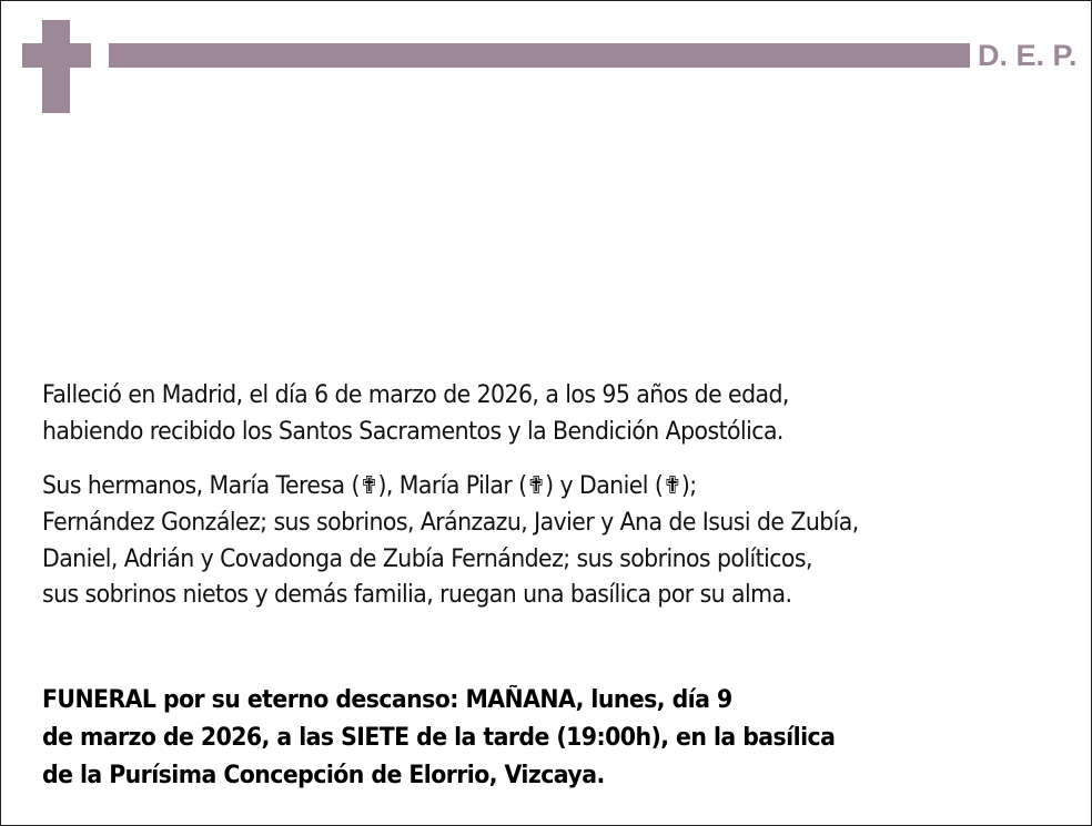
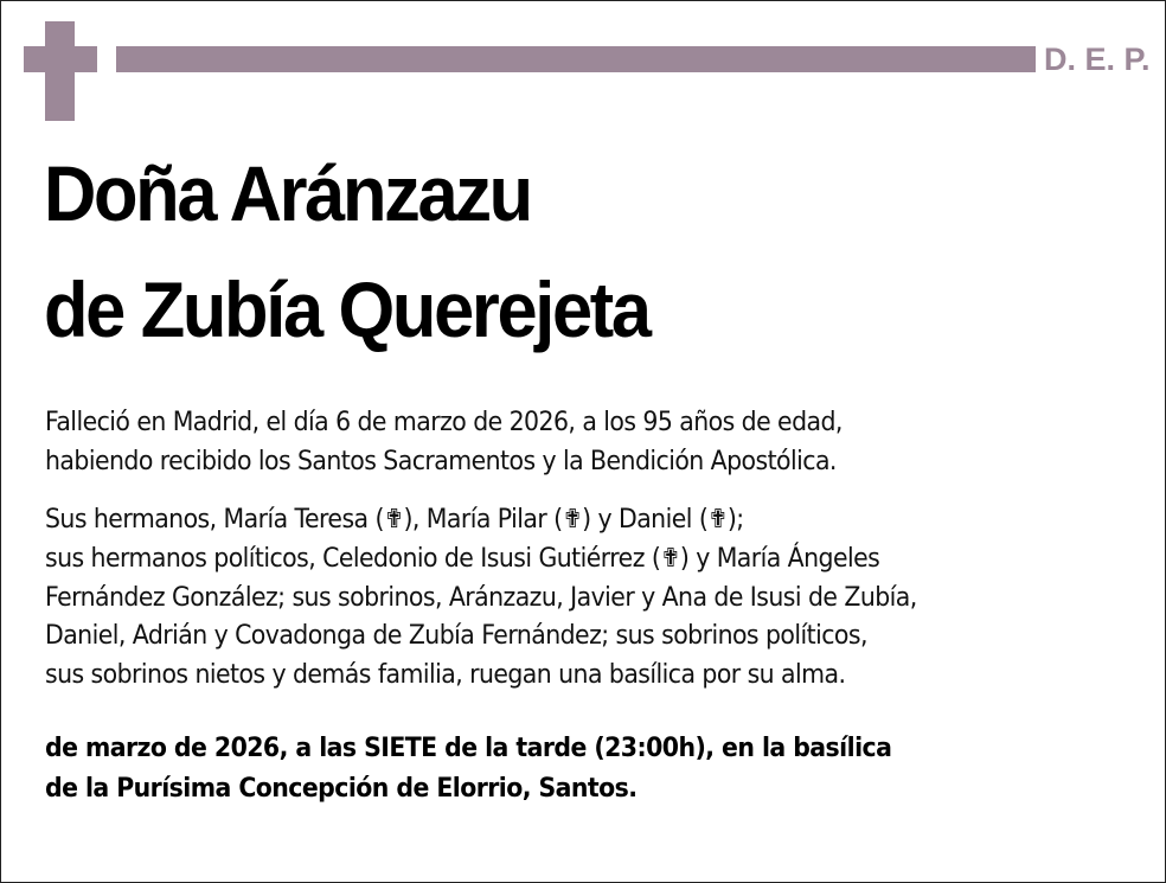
  D. E. P.
+ Doña Aránzazu
+ de Zubía Querejeta
  Falleció en Madrid, el día 6 de marzo de 2026, a los 95 años de edad,
  habiendo recibido los Santos Sacramentos y la Bendición Apostólica.
  Sus hermanos, María Teresa (✟), María Pilar (✟) y Daniel (✟);
+ sus hermanos políticos, Celedonio de Isusi Gutiérrez (✟) y María Ángeles
  Fernández González; sus sobrinos, Aránzazu, Javier y Ana de Isusi de Zubía,
  Daniel, Adrián y Covadonga de Zubía Fernández; sus sobrinos políticos,
  sus sobrinos nietos y demás familia, ruegan una basílica por su alma.
- FUNERAL por su eterno descanso: MAÑANA, lunes, día 9
- de marzo de 2026, a las SIETE de la tarde (19:00h), en la basílica
+ de marzo de 2026, a las SIETE de la tarde (23:00h), en la basílica
- de la Purísima Concepción de Elorrio, Vizcaya.
+ de la Purísima Concepción de Elorrio, Santos.
